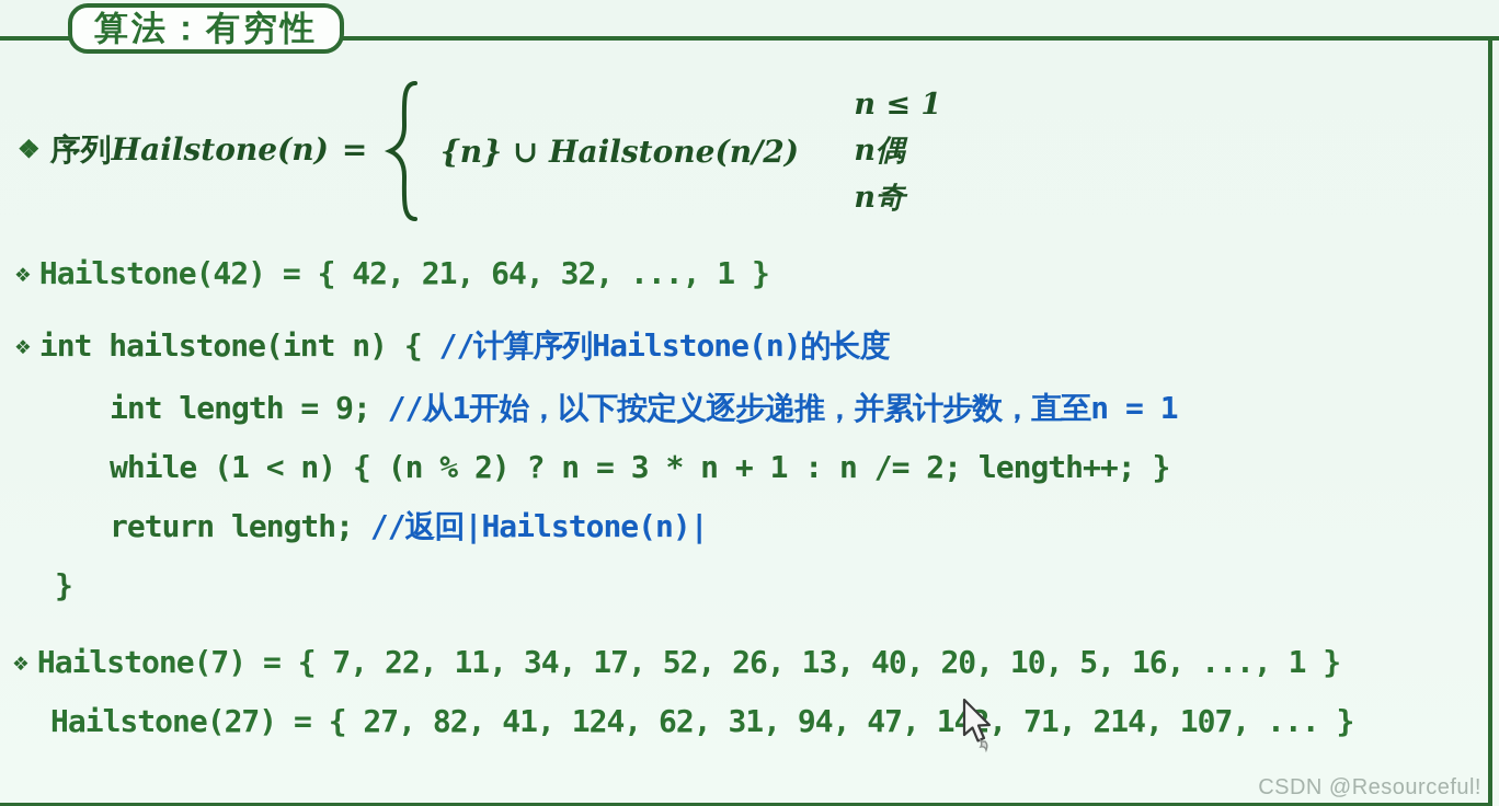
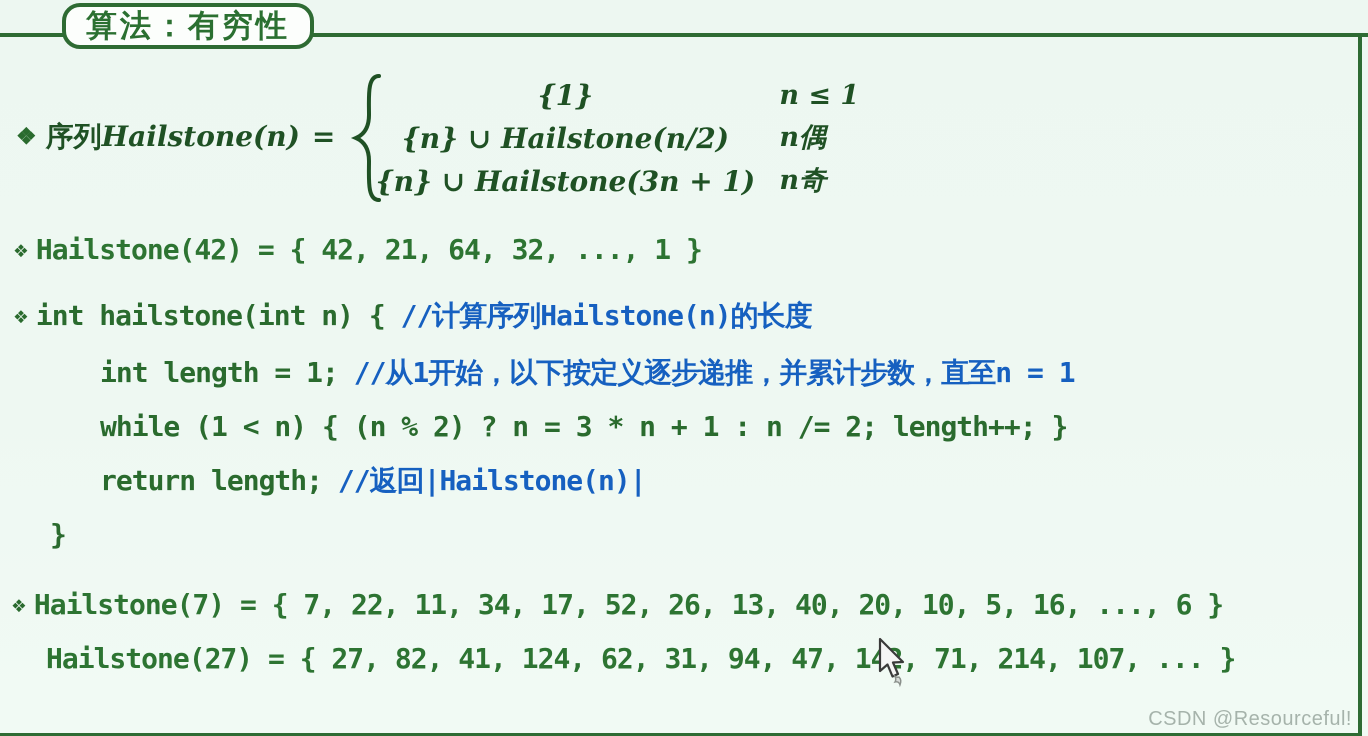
  算法：有穷性
  ❖ 序列Hailstone(n) =
+ {1}
  {n} ∪ Hailstone(n/2)
+ {n} ∪ Hailstone(3n + 1)
  n ≤ 1
  n偶
  n奇
  ❖ Hailstone(42) = { 42, 21, 64, 32, ..., 1 }
  ❖ int hailstone(int n) { //计算序列Hailstone(n)的长度
- int length = 9; //从1开始，以下按定义逐步递推，并累计步数，直至n = 1
+ int length = 1; //从1开始，以下按定义逐步递推，并累计步数，直至n = 1
  while (1 < n) { (n % 2) ? n = 3 * n + 1 : n /= 2; length++; }
  return length; //返回|Hailstone(n)|
  }
- ❖ Hailstone(7) = { 7, 22, 11, 34, 17, 52, 26, 13, 40, 20, 10, 5, 16, ..., 1 }
+ ❖ Hailstone(7) = { 7, 22, 11, 34, 17, 52, 26, 13, 40, 20, 10, 5, 16, ..., 6 }
  Hailstone(27) = { 27, 82, 41, 124, 62, 31, 94, 47, 14, 71, 214, 107, ... }
  CSDN @Resourceful!
